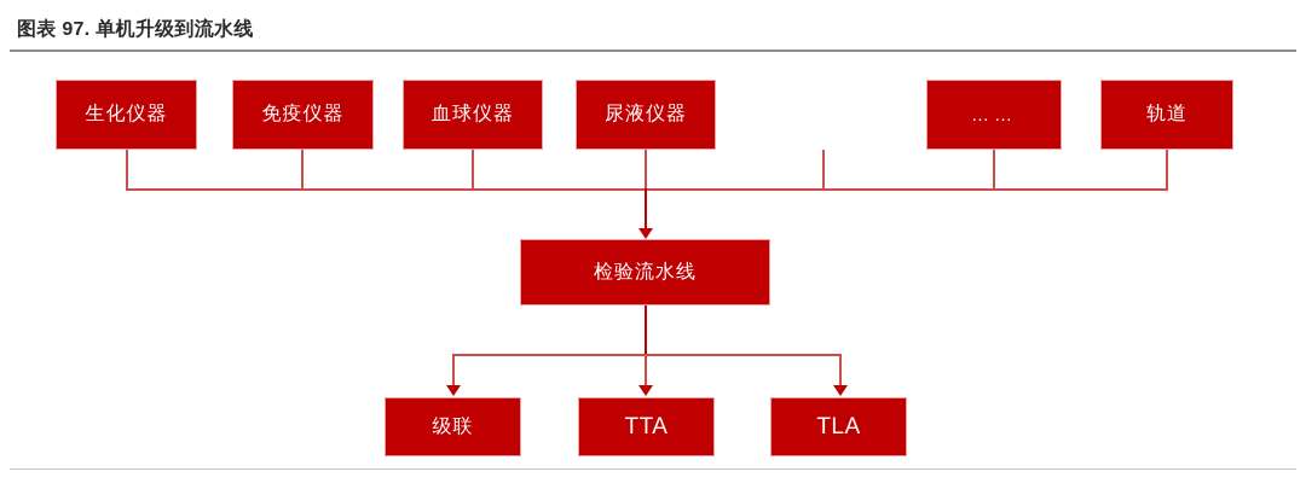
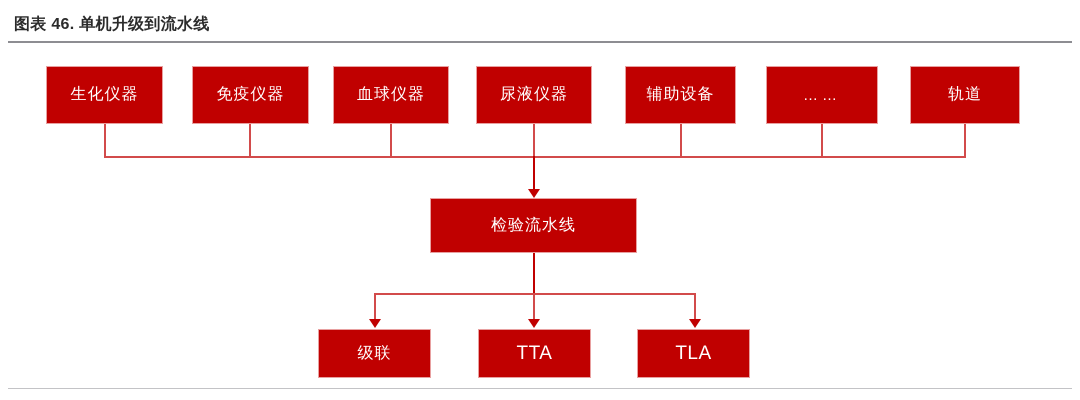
- 图表 97. 单机升级到流水线
+ 图表 46. 单机升级到流水线
  生化仪器
  免疫仪器
  血球仪器
  尿液仪器
+ 辅助设备
  ……
  轨道
  检验流水线
  级联
  TTA
  TLA
